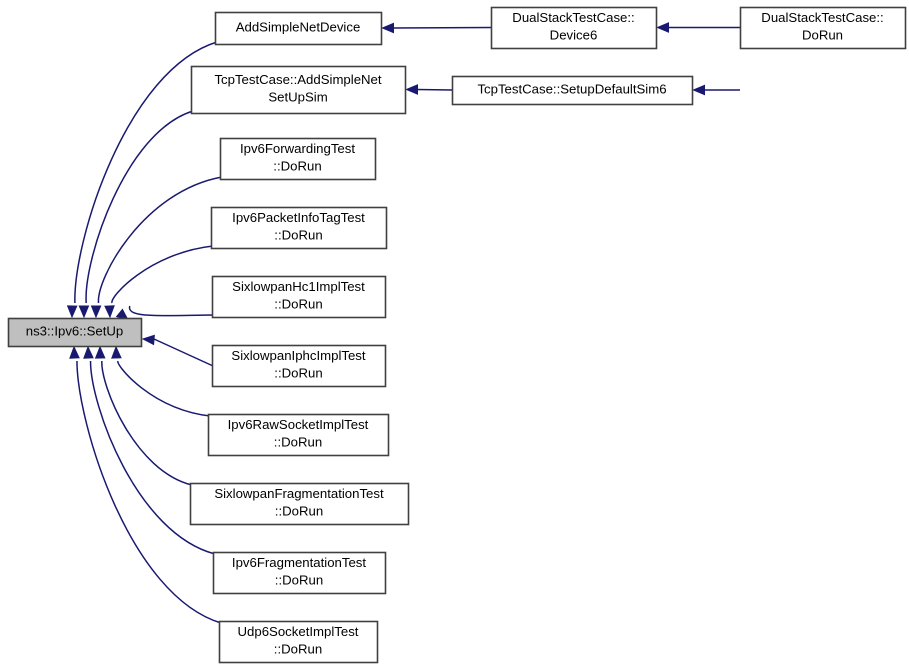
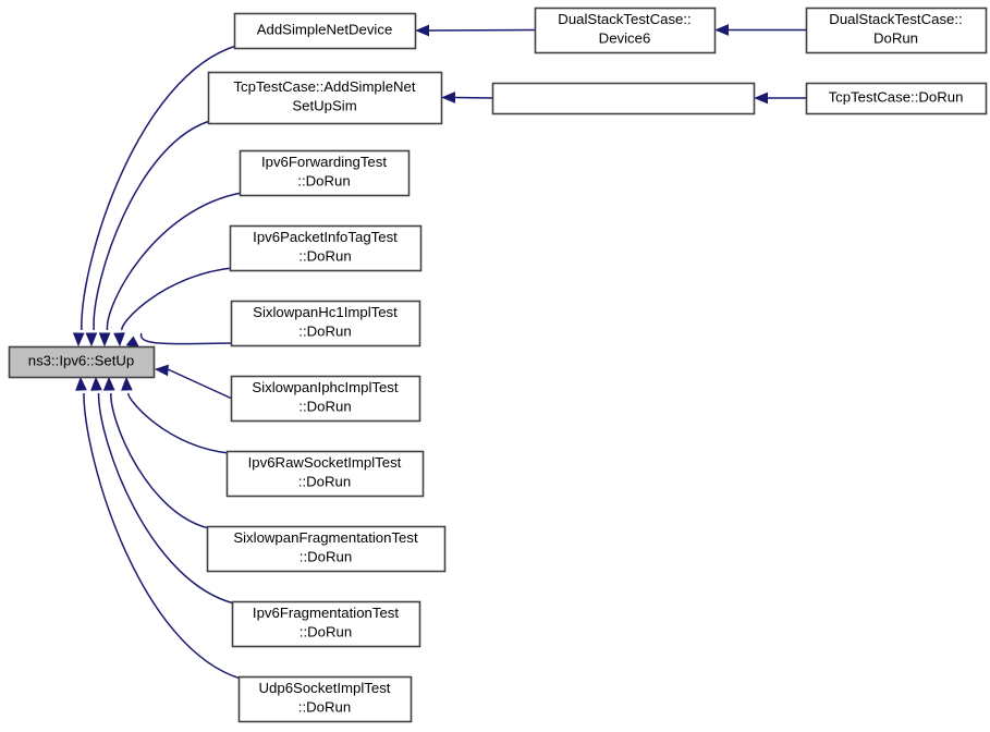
  ns3::Ipv6::SetUp
  AddSimpleNetDevice
  TcpTestCase::AddSimpleNet
  SetUpSim
  Ipv6ForwardingTest
  ::DoRun
  Ipv6PacketInfoTagTest
  ::DoRun
  SixlowpanHc1ImplTest
  ::DoRun
  SixlowpanIphcImplTest
  ::DoRun
  Ipv6RawSocketImplTest
  ::DoRun
  SixlowpanFragmentationTest
  ::DoRun
  Ipv6FragmentationTest
  ::DoRun
  Udp6SocketImplTest
  ::DoRun
  DualStackTestCase::
  Device6
- TcpTestCase::SetupDefaultSim6
  DualStackTestCase::
  DoRun
+ TcpTestCase::DoRun
